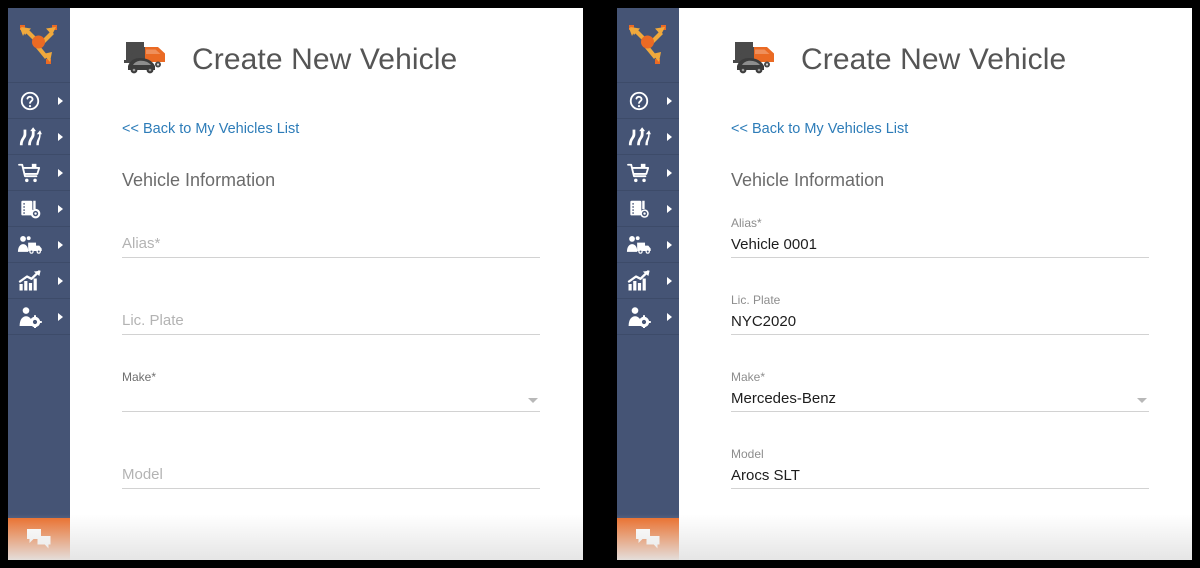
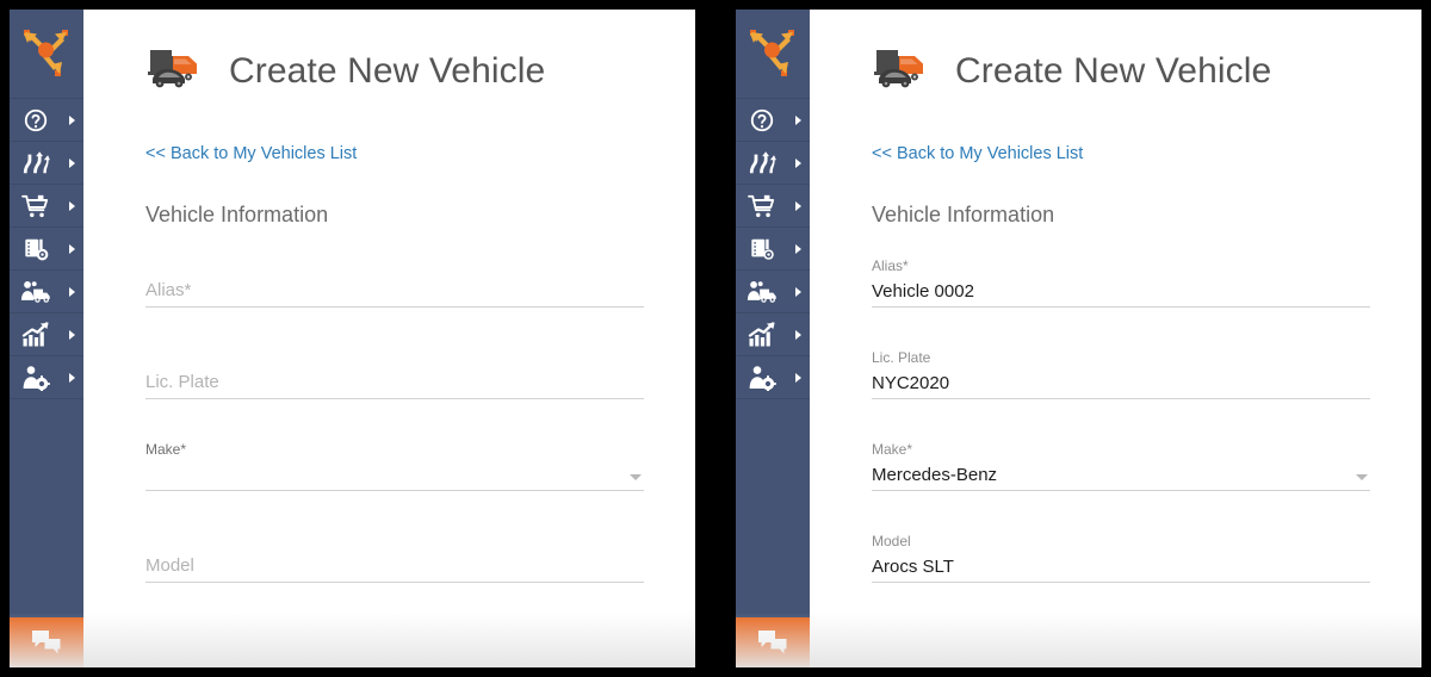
  Create New Vehicle
  << Back to My Vehicles List
  Vehicle Information
  Alias*
  Lic. Plate
  Make*
  Model
  Create New Vehicle
  << Back to My Vehicles List
  Vehicle Information
  Alias*
- Vehicle 0001
+ Vehicle 0002
  Lic. Plate
  NYC2020
  Make*
  Mercedes-Benz
  Model
  Arocs SLT
